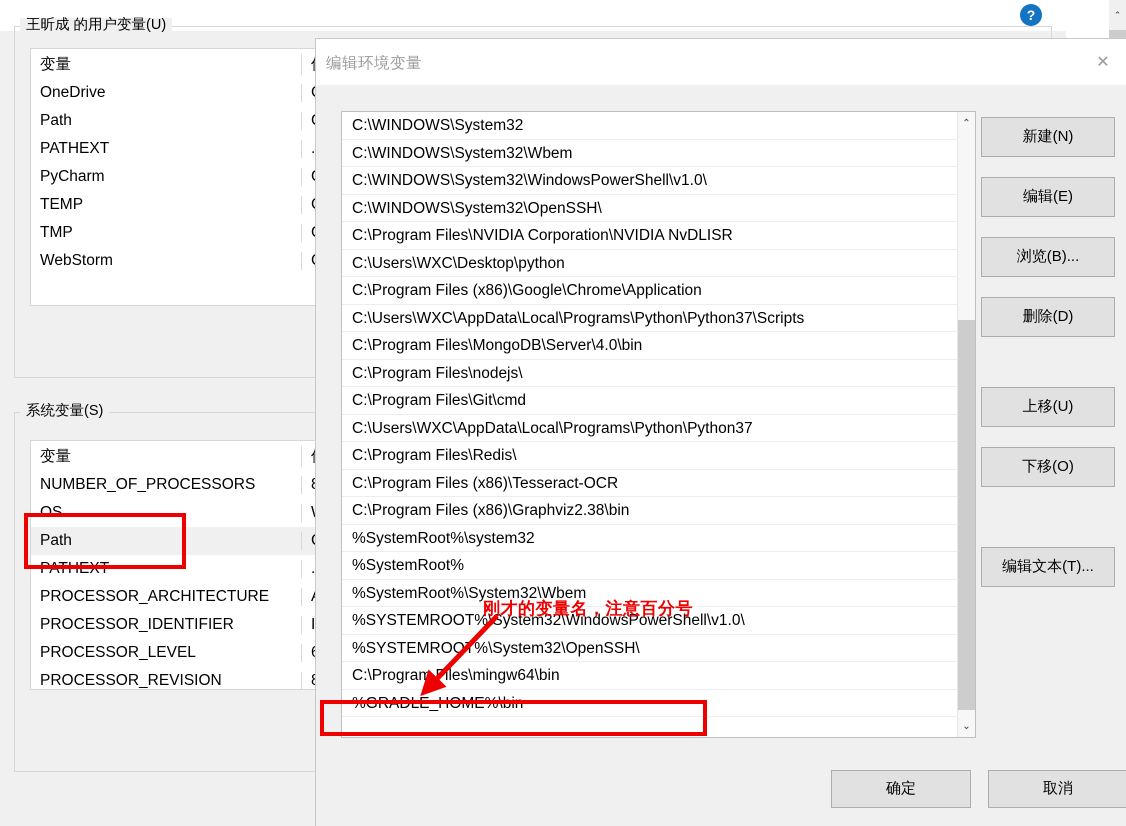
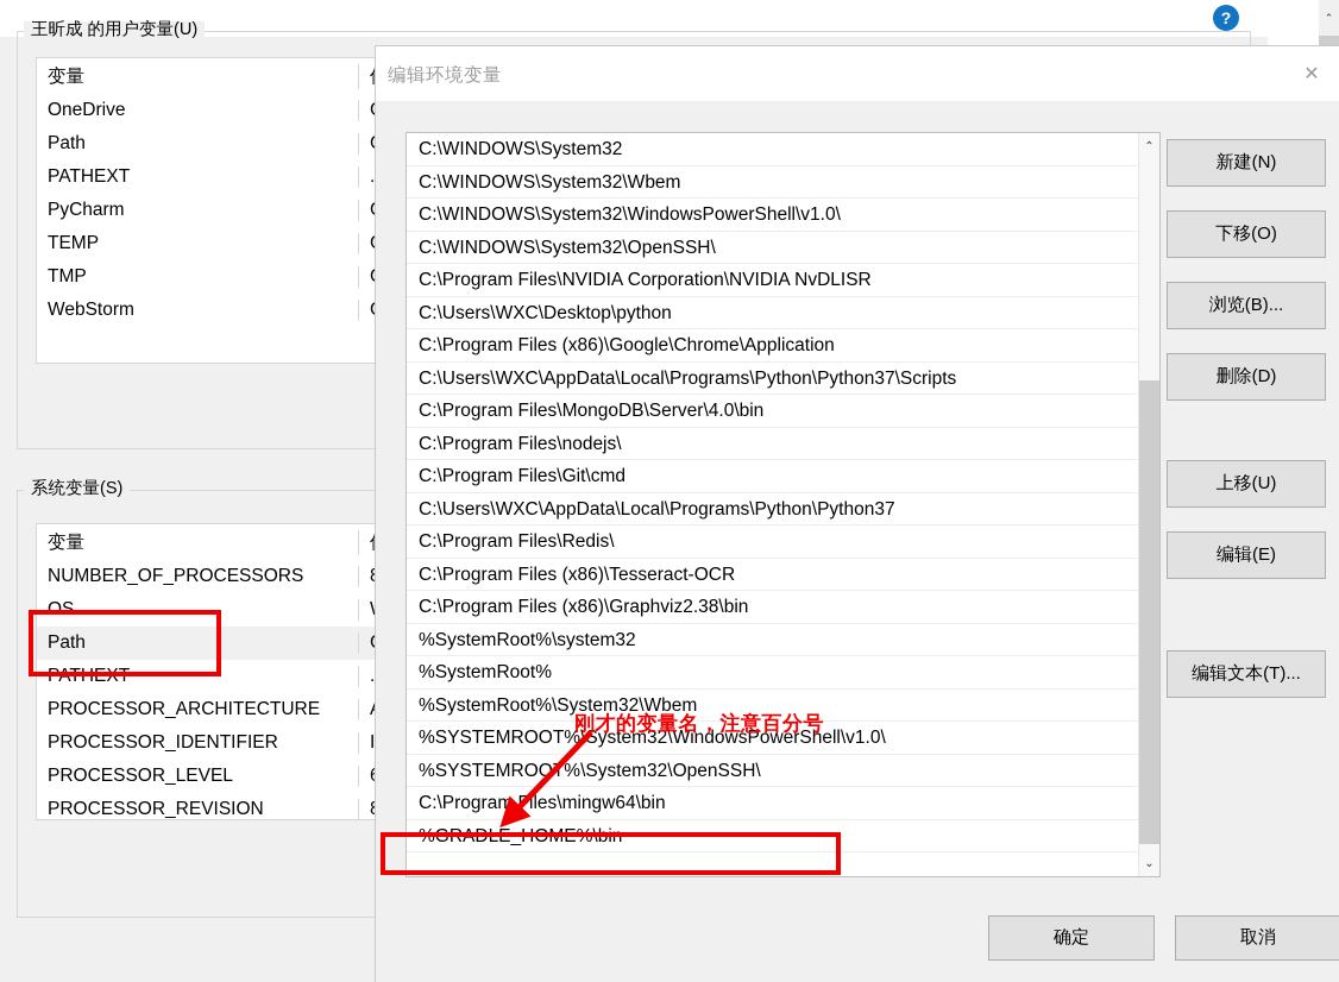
  ?
  王昕成 的用户变量(U)
  变量
  OneDrive
  Path
  PATHEXT
  PyCharm
  TEMP
  TMP
  WebStorm
  系统变量(S)
  变量
  NUMBER_OF_PROCESSORS
  OS
  Path
  PATHEXT
  PROCESSOR_ARCHITECTURE
  PROCESSOR_IDENTIFIER
  PROCESSOR_LEVEL
  PROCESSOR_REVISION
  ⌃
  编辑环境变量
  ✕
  C:\WINDOWS\System32
  C:\WINDOWS\System32\Wbem
  C:\WINDOWS\System32\WindowsPowerShell\v1.0\
  C:\WINDOWS\System32\OpenSSH\
  C:\Program Files\NVIDIA Corporation\NVIDIA NvDLISR
  C:\Users\WXC\Desktop\python
  C:\Program Files (x86)\Google\Chrome\Application
  C:\Users\WXC\AppData\Local\Programs\Python\Python37\Scripts
  C:\Program Files\MongoDB\Server\4.0\bin
  C:\Program Files\nodejs\
  C:\Program Files\Git\cmd
  C:\Users\WXC\AppData\Local\Programs\Python\Python37
  C:\Program Files\Redis\
  C:\Program Files (x86)\Tesseract-OCR
  C:\Program Files (x86)\Graphviz2.38\bin
  %SystemRoot%\system32
  %SystemRoot%
  %SystemRoot%\System32\Wbem
  %SYSTEMROOT%System32\WindowsPowerShell\v1.0\
  %SYSTEMROO%\System32\OpenSSH\
  C:\Programiles\mingw64\bin
  %GRADLE_HOME%\bin
  ⌃
  ⌄
  新建(N)
- 编辑(E)
+ 下移(O)
  浏览(B)...
  删除(D)
  上移(U)
- 下移(O)
+ 编辑(E)
  编辑文本(T)...
  确定
  取消
  刚才的变量名，注意百分号
